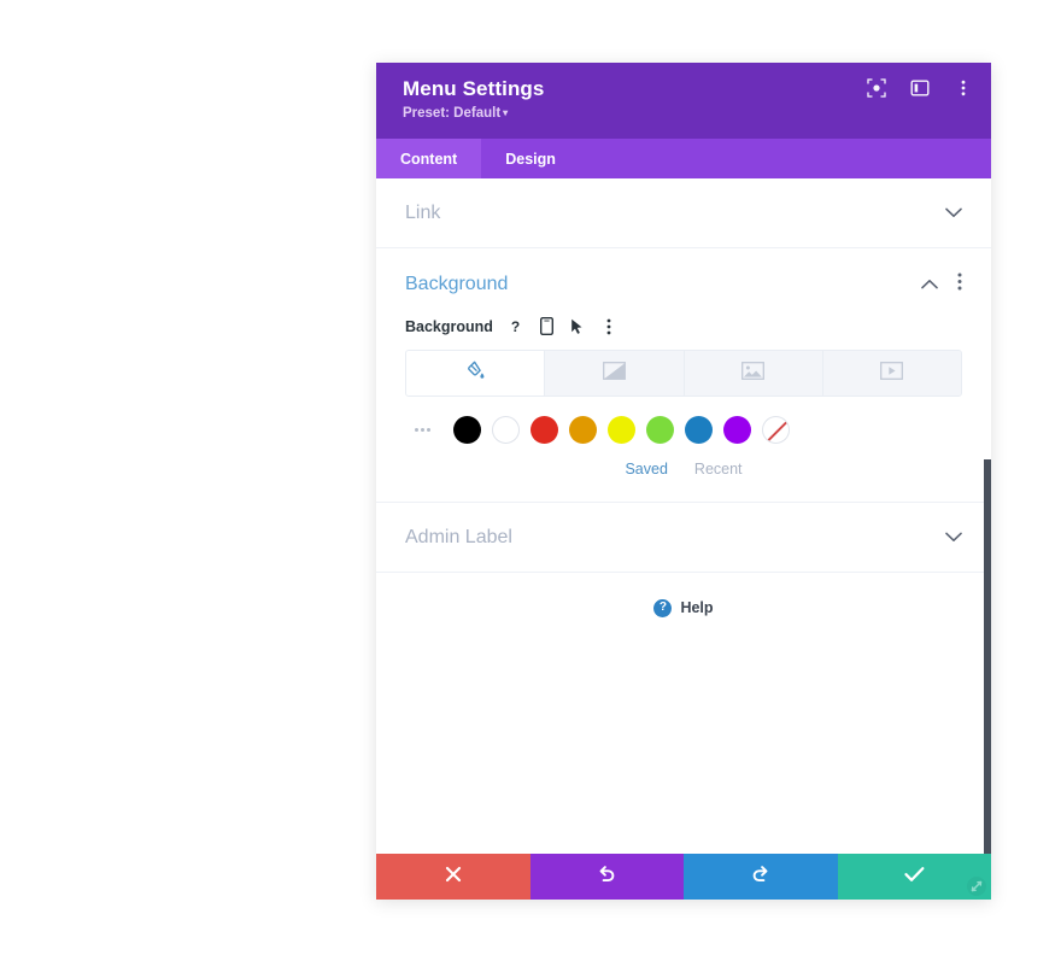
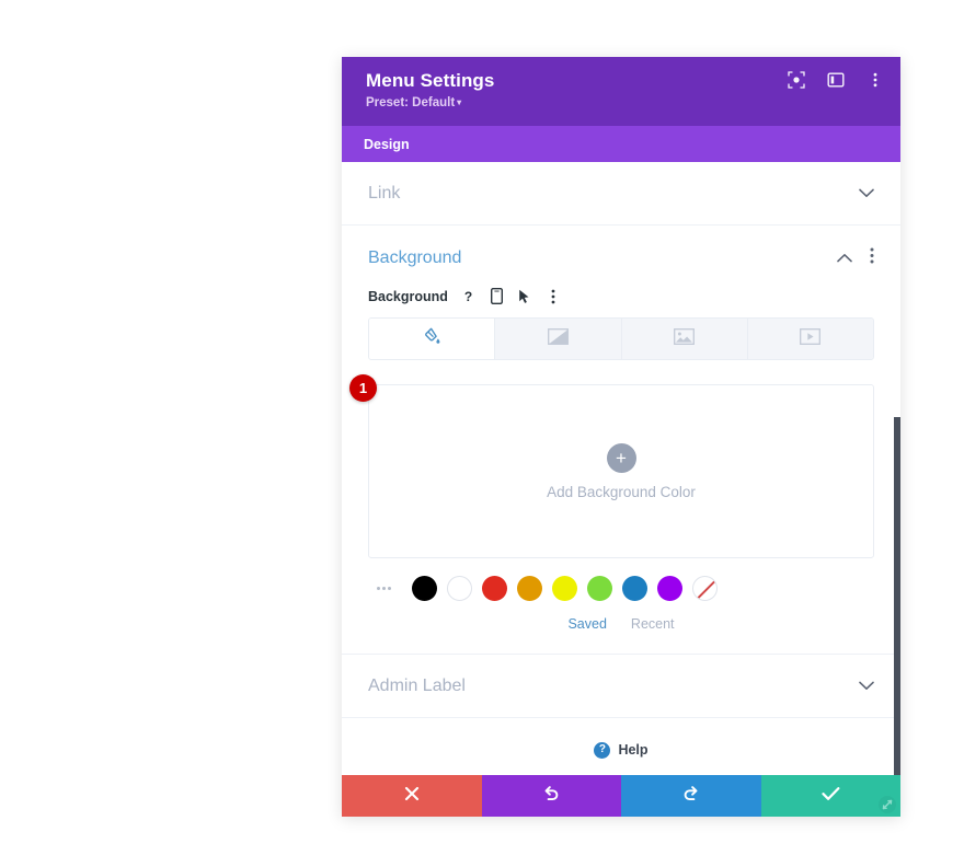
  Menu Settings
  Preset: Default ▾
- Content
  Design
  Link
  Background
  Background
  ?
+ 1
+ +
+ Add Background Color
  Saved
  Recent
  Admin Label
  ?
  Help
